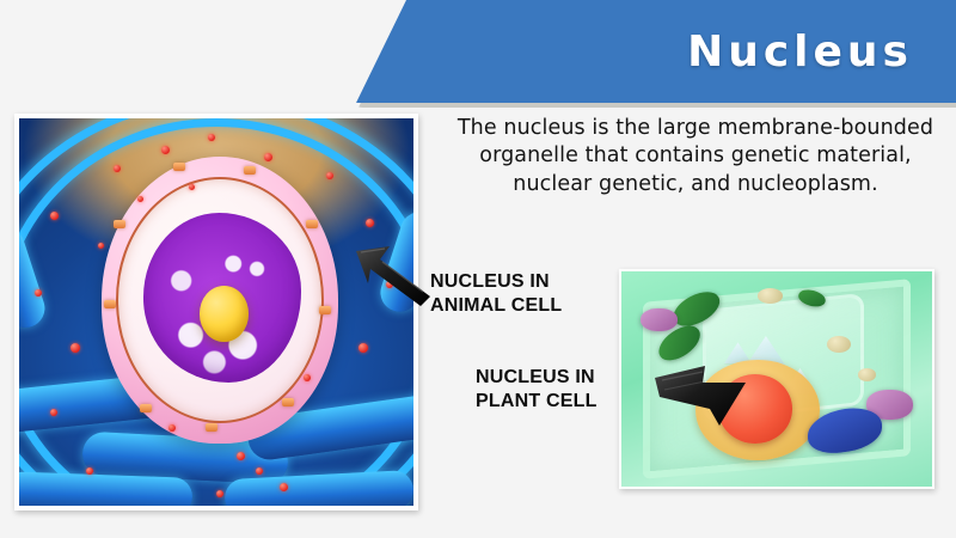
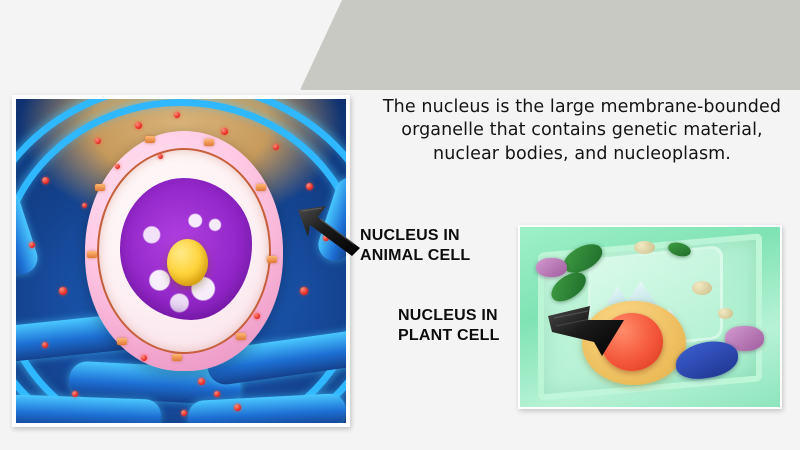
- Nucleus
- The nucleus is the large membrane-bounded organelle that contains genetic material, nuclear genetic, and nucleoplasm.
+ The nucleus is the large membrane-bounded organelle that contains genetic material, nuclear bodies, and nucleoplasm.
  NUCLEUS IN
  ANIMAL CELL
  NUCLEUS IN
  PLANT CELL
